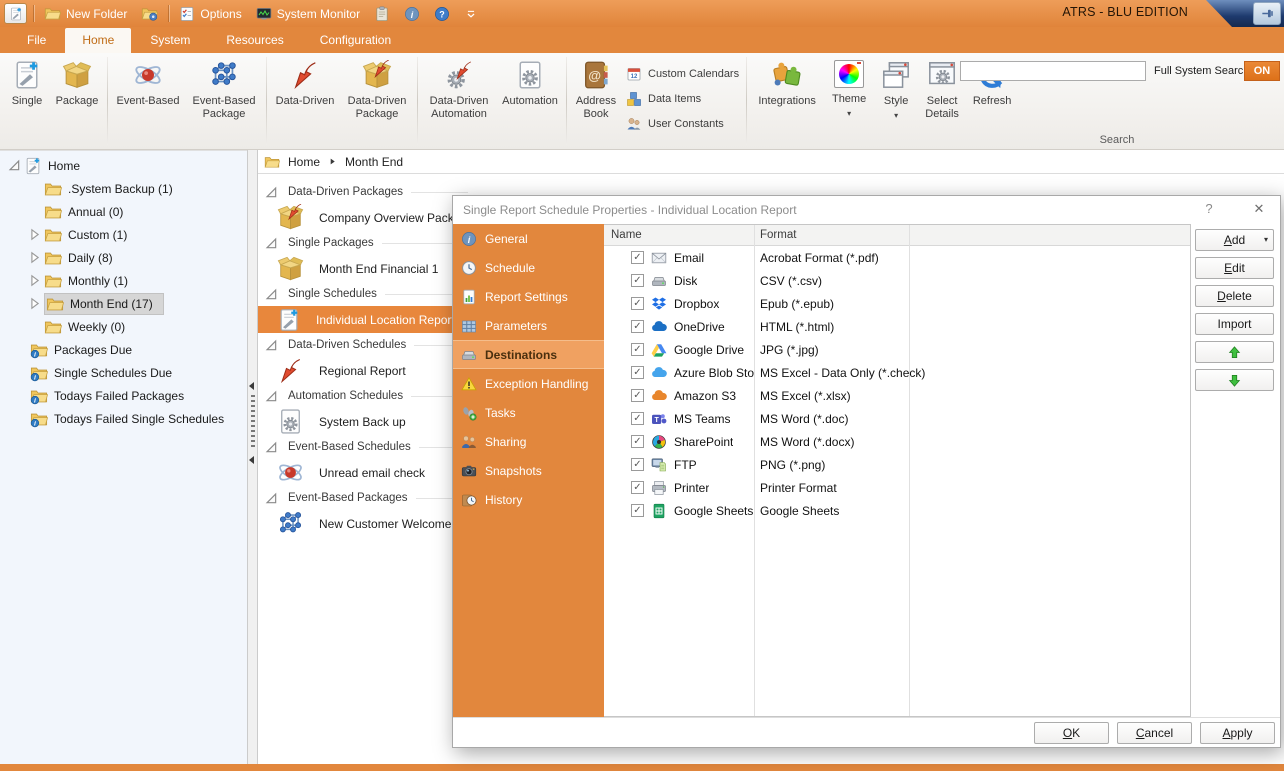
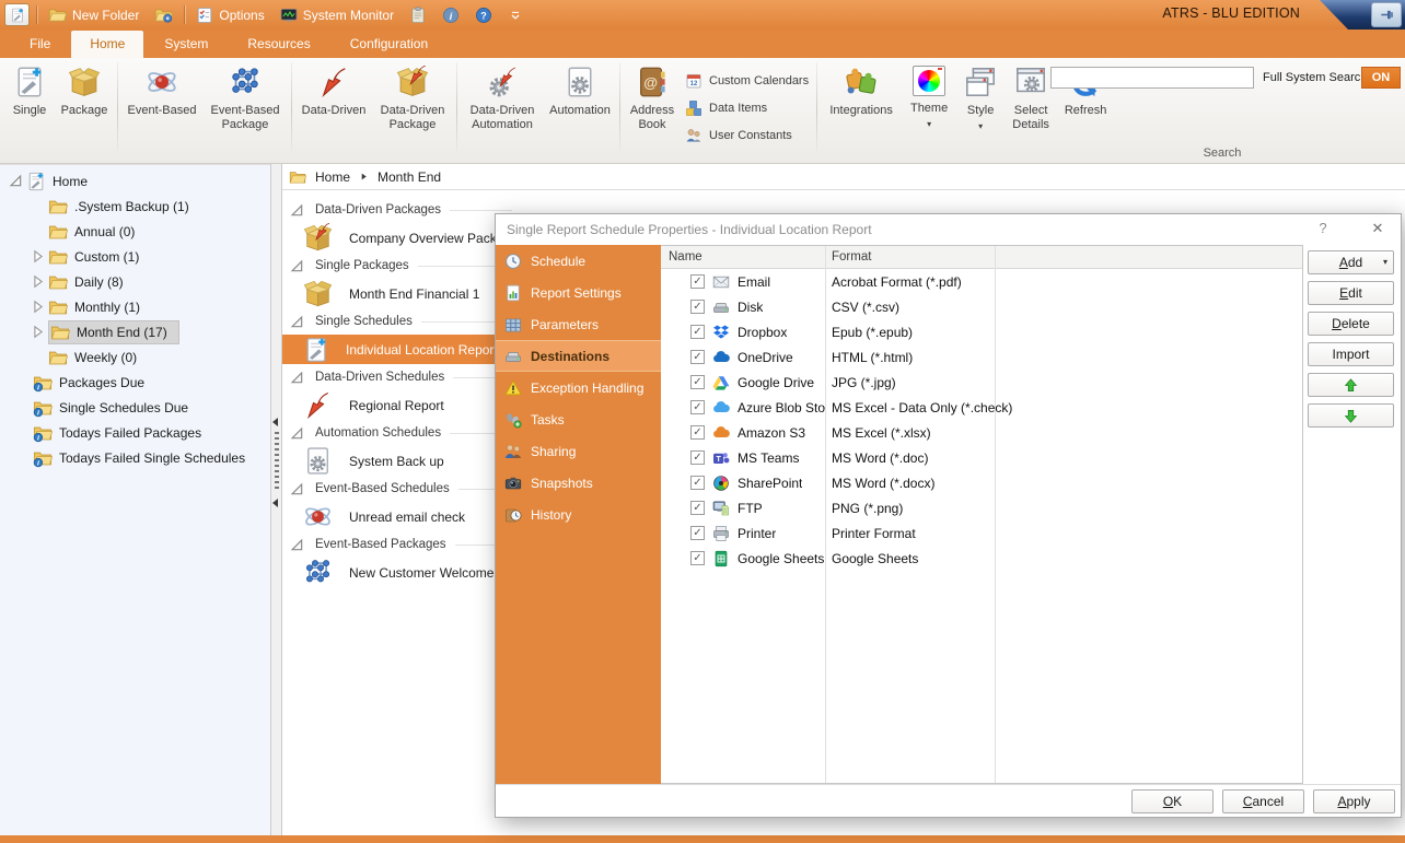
  New Folder
  Options
  System Monitor
  ATRS - BLU EDITION
  File
  Home
  System
  Resources
  Configuration
  Single
  Package
  Event-Based
  Event-Based Package
  Data-Driven
  Data-Driven Package
  Data-Driven Automation
  Automation
  Address Book
  Custom Calendars
  Data Items
  User Constants
  Integrations
  Theme
  ▾
  Style
  ▾
  Select Details
  Refresh
  Full System Searc
  ON
  Search
  Home
  .System Backup (1)
  Annual (0)
  Custom (1)
  Daily (8)
  Monthly (1)
  Month End (17)
  Weekly (0)
  Packages Due
  Single Schedules Due
  Todays Failed Packages
  Todays Failed Single Schedules
  Home
  Month End
  Data-Driven Packages
  Company Overview Pack
  Single Packages
  Month End Financial 1
  Single Schedules
  Individual Location Repor
  Data-Driven Schedules
  Regional Report
  Automation Schedules
  System Back up
  Event-Based Schedules
  Unread email check
  Event-Based Packages
  New Customer Welcome
  Single Report Schedule Properties - Individual Location Report
  ?
  ✕
- General
  Schedule
  Report Settings
  Parameters
  Destinations
  Exception Handling
  Tasks
  Sharing
  Snapshots
  History
  Name
  Format
  ✓
  Email
  Acrobat Format (*.pdf)
  ✓
  Disk
  CSV (*.csv)
  ✓
  Dropbox
  Epub (*.epub)
  ✓
  OneDrive
  HTML (*.html)
  ✓
  Google Drive
  JPG (*.jpg)
  ✓
  Azure Blob Sto
  MS Excel - Data Only (*.check)
  ✓
  Amazon S3
  MS Excel (*.xlsx)
  ✓
  MS Teams
  MS Word (*.doc)
  ✓
  SharePoint
  MS Word (*.docx)
  ✓
  FTP
  PNG (*.png)
  ✓
  Printer
  Printer Format
  ✓
  Google Sheets
  Google Sheets
  Add
  ▾
  Edit
  Delete
  Import
  OK
  Cancel
  Apply
